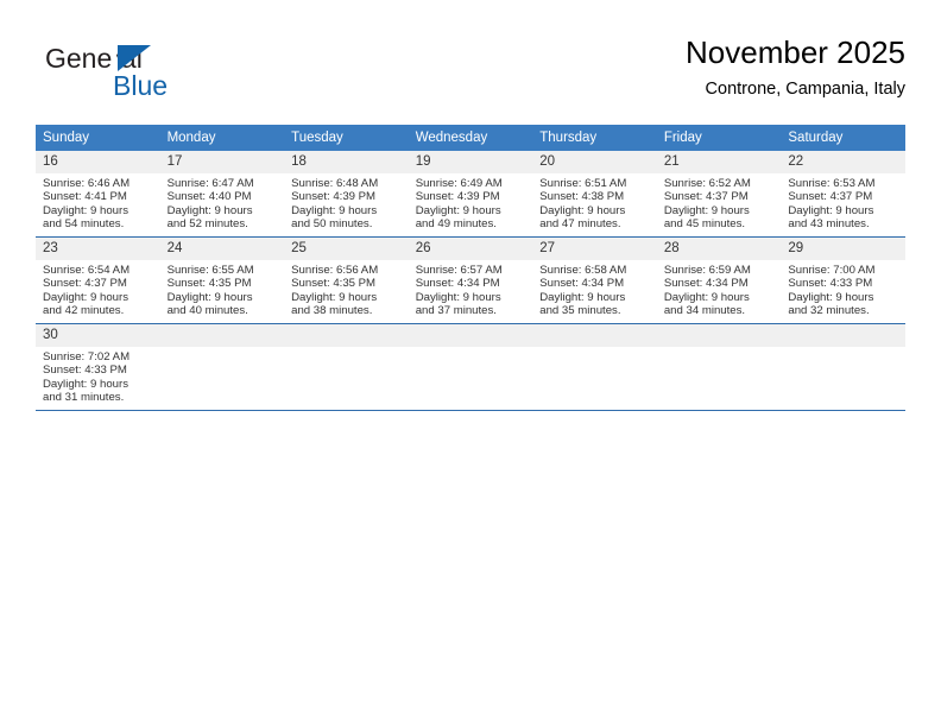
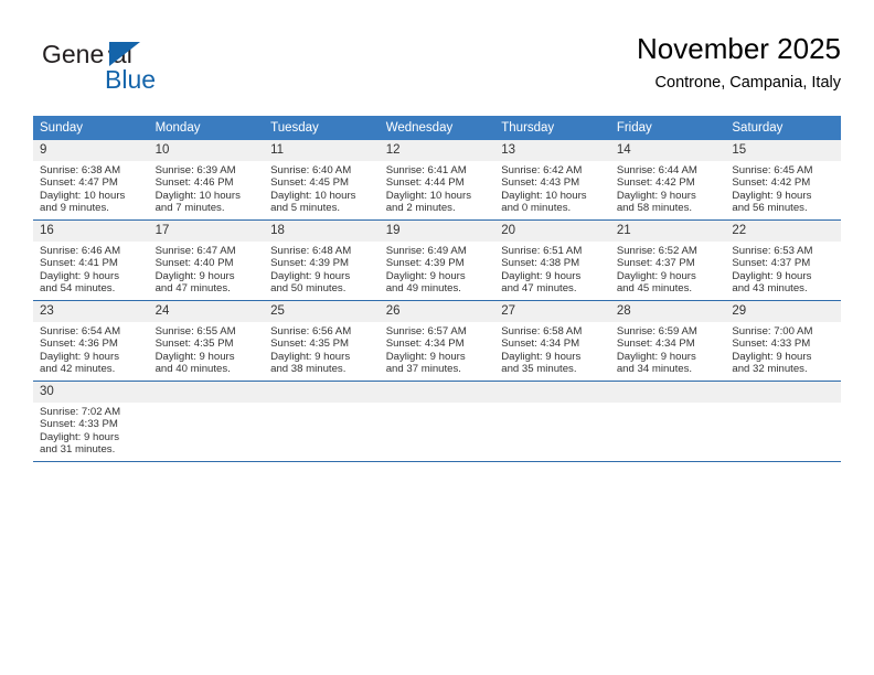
  General
  Blue
  November 2025
  Controne, Campania, Italy
  Sunday	Monday	Tuesday	Wednesday	Thursday	Friday	Saturday
+ 9Sunrise: 6:38 AMSunset: 4:47 PMDaylight: 10 hoursand 9 minutes.	10Sunrise: 6:39 AMSunset: 4:46 PMDaylight: 10 hoursand 7 minutes.	11Sunrise: 6:40 AMSunset: 4:45 PMDaylight: 10 hoursand 5 minutes.	12Sunrise: 6:41 AMSunset: 4:44 PMDaylight: 10 hoursand 2 minutes.	13Sunrise: 6:42 AMSunset: 4:43 PMDaylight: 10 hoursand 0 minutes.	14Sunrise: 6:44 AMSunset: 4:42 PMDaylight: 9 hoursand 58 minutes.	15Sunrise: 6:45 AMSunset: 4:42 PMDaylight: 9 hoursand 56 minutes.
- 16Sunrise: 6:46 AMSunset: 4:41 PMDaylight: 9 hoursand 54 minutes.	17Sunrise: 6:47 AMSunset: 4:40 PMDaylight: 9 hoursand 52 minutes.	18Sunrise: 6:48 AMSunset: 4:39 PMDaylight: 9 hoursand 50 minutes.	19Sunrise: 6:49 AMSunset: 4:39 PMDaylight: 9 hoursand 49 minutes.	20Sunrise: 6:51 AMSunset: 4:38 PMDaylight: 9 hoursand 47 minutes.	21Sunrise: 6:52 AMSunset: 4:37 PMDaylight: 9 hoursand 45 minutes.	22Sunrise: 6:53 AMSunset: 4:37 PMDaylight: 9 hoursand 43 minutes.
+ 16Sunrise: 6:46 AMSunset: 4:41 PMDaylight: 9 hoursand 54 minutes.	17Sunrise: 6:47 AMSunset: 4:40 PMDaylight: 9 hoursand 47 minutes.	18Sunrise: 6:48 AMSunset: 4:39 PMDaylight: 9 hoursand 50 minutes.	19Sunrise: 6:49 AMSunset: 4:39 PMDaylight: 9 hoursand 49 minutes.	20Sunrise: 6:51 AMSunset: 4:38 PMDaylight: 9 hoursand 47 minutes.	21Sunrise: 6:52 AMSunset: 4:37 PMDaylight: 9 hoursand 45 minutes.	22Sunrise: 6:53 AMSunset: 4:37 PMDaylight: 9 hoursand 43 minutes.
- 23Sunrise: 6:54 AMSunset: 4:37 PMDaylight: 9 hoursand 42 minutes.	24Sunrise: 6:55 AMSunset: 4:35 PMDaylight: 9 hoursand 40 minutes.	25Sunrise: 6:56 AMSunset: 4:35 PMDaylight: 9 hoursand 38 minutes.	26Sunrise: 6:57 AMSunset: 4:34 PMDaylight: 9 hoursand 37 minutes.	27Sunrise: 6:58 AMSunset: 4:34 PMDaylight: 9 hoursand 35 minutes.	28Sunrise: 6:59 AMSunset: 4:34 PMDaylight: 9 hoursand 34 minutes.	29Sunrise: 7:00 AMSunset: 4:33 PMDaylight: 9 hoursand 32 minutes.
+ 23Sunrise: 6:54 AMSunset: 4:36 PMDaylight: 9 hoursand 42 minutes.	24Sunrise: 6:55 AMSunset: 4:35 PMDaylight: 9 hoursand 40 minutes.	25Sunrise: 6:56 AMSunset: 4:35 PMDaylight: 9 hoursand 38 minutes.	26Sunrise: 6:57 AMSunset: 4:34 PMDaylight: 9 hoursand 37 minutes.	27Sunrise: 6:58 AMSunset: 4:34 PMDaylight: 9 hoursand 35 minutes.	28Sunrise: 6:59 AMSunset: 4:34 PMDaylight: 9 hoursand 34 minutes.	29Sunrise: 7:00 AMSunset: 4:33 PMDaylight: 9 hoursand 32 minutes.
  30Sunrise: 7:02 AMSunset: 4:33 PMDaylight: 9 hoursand 31 minutes.
